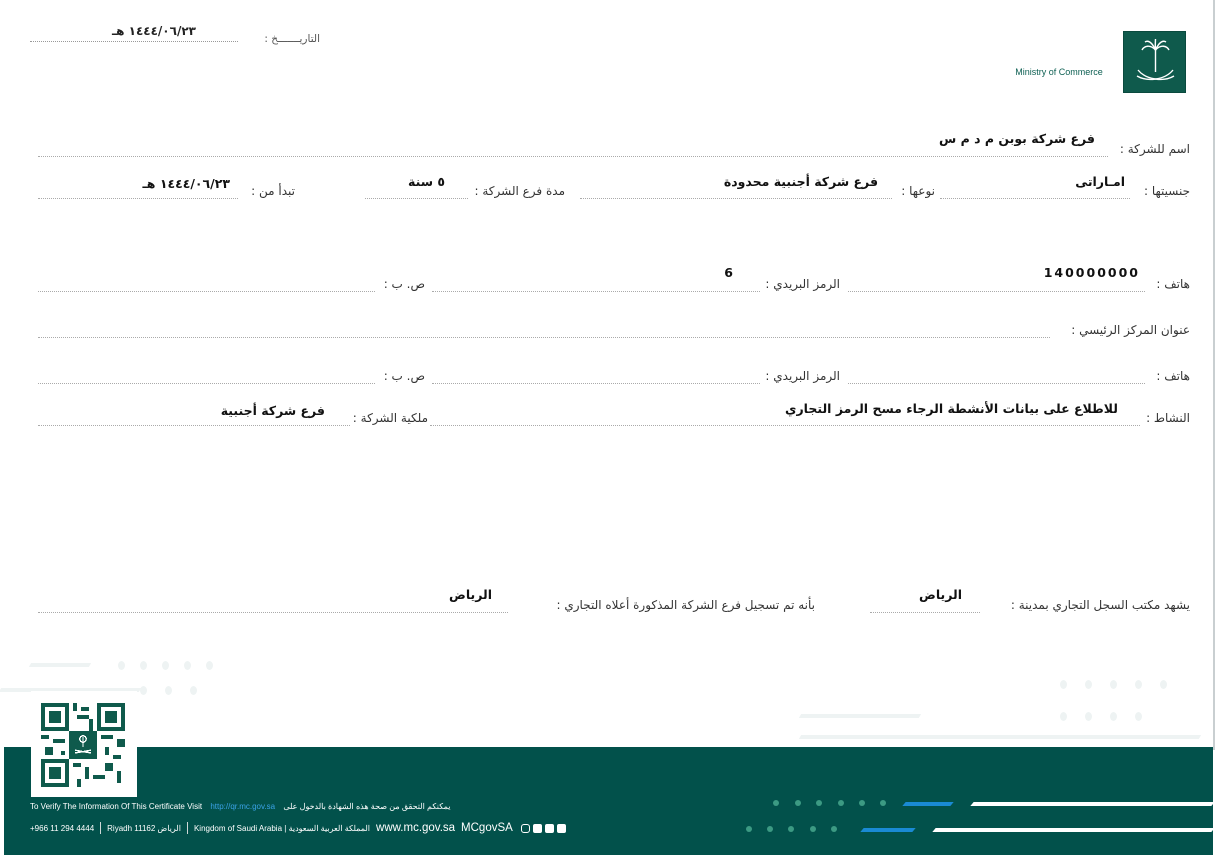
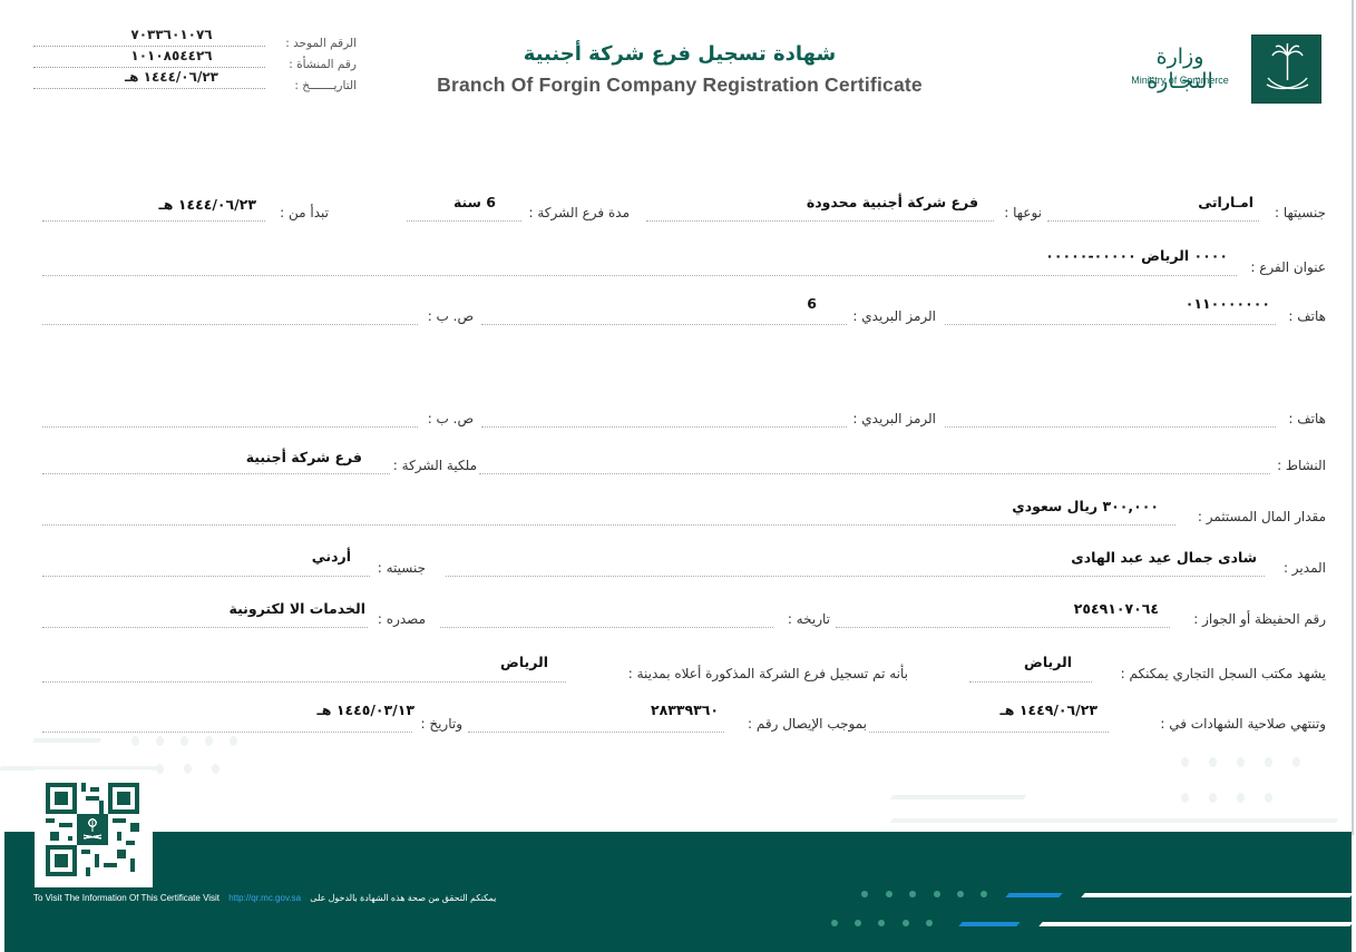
+ الرقم الموحد :
+ ٧٠٣٣٦٠١٠٧٦
+ رقم المنشأة :
+ ١٠١٠٨٥٤٤٢٦
  التاريـــــــخ :
  ١٤٤٤/٠٦/٢٣ هـ
+ شهادة تسجيل فرع شركة أجنبية
+ Branch Of Forgin Company Registration Certificate
+ وزارة التجـارة
  Ministry of Commerce
- اسم للشركة :
- فرع شركة بوبن م د م س
  جنسيتها :
  امـاراتى
  نوعها :
  فرع شركة أجنبية محدودة
  مدة فرع الشركة :
- ٥ سنة
+ 6 سنة
  تبدأ من :
  ١٤٤٤/٠٦/٢٣ هـ
+ عنوان الفرع :
+ ٠٠٠٠ الرياض ٠٠٠٠٠-٠٠٠٠٠
  هاتف :
- 140000000
+ ٠١١٠٠٠٠٠٠٠
  الرمز البريدي :
  6
  ص. ب :
- عنوان المركز الرئيسي :
  هاتف :
  الرمز البريدي :
  ص. ب :
  النشاط :
- للاطلاع على بيانات الأنشطة الرجاء مسح الرمز التجاري
  ملكية الشركة :
  فرع شركة أجنبية
+ مقدار المال المستثمر :
+ ٣٠٠,٠٠٠ ريال سعودي
+ المدير :
+ شادى جمال عيد عبد الهادى
+ جنسيته :
+ أردني
+ رقم الحفيظة أو الجواز :
+ ٢٥٤٩١٠٧٠٦٤
+ تاريخه :
+ مصدره :
+ الخدمات الا لكترونية
- يشهد مكتب السجل التجاري بمدينة :
+ يشهد مكتب السجل التجاري يمكنكم :
  الرياض
- بأنه تم تسجيل فرع الشركة المذكورة أعلاه التجاري :
+ بأنه تم تسجيل فرع الشركة المذكورة أعلاه بمدينة :
  الرياض
+ وتنتهي صلاحية الشهادات في :
+ ١٤٤٩/٠٦/٢٣ هـ
+ بموجب الإيصال رقم :
+ ٢٨٣٣٩٣٦٠
+ وتاريخ :
+ ١٤٤٥/٠٣/١٣ هـ
- To Verify The Information Of This Certificate Visit http://qr.mc.gov.sa يمكنكم التحقق من صحة هذه الشهادة بالدخول على
+ To Visit The Information Of This Certificate Visit http://qr.mc.gov.sa يمكنكم التحقق من صحة هذه الشهادة بالدخول على
- +966 11 294 4444
- Riyadh 11162 الرياض
- Kingdom of Saudi Arabia | المملكة العربية السعودية
- www.mc.gov.sa
- MCgovSA
